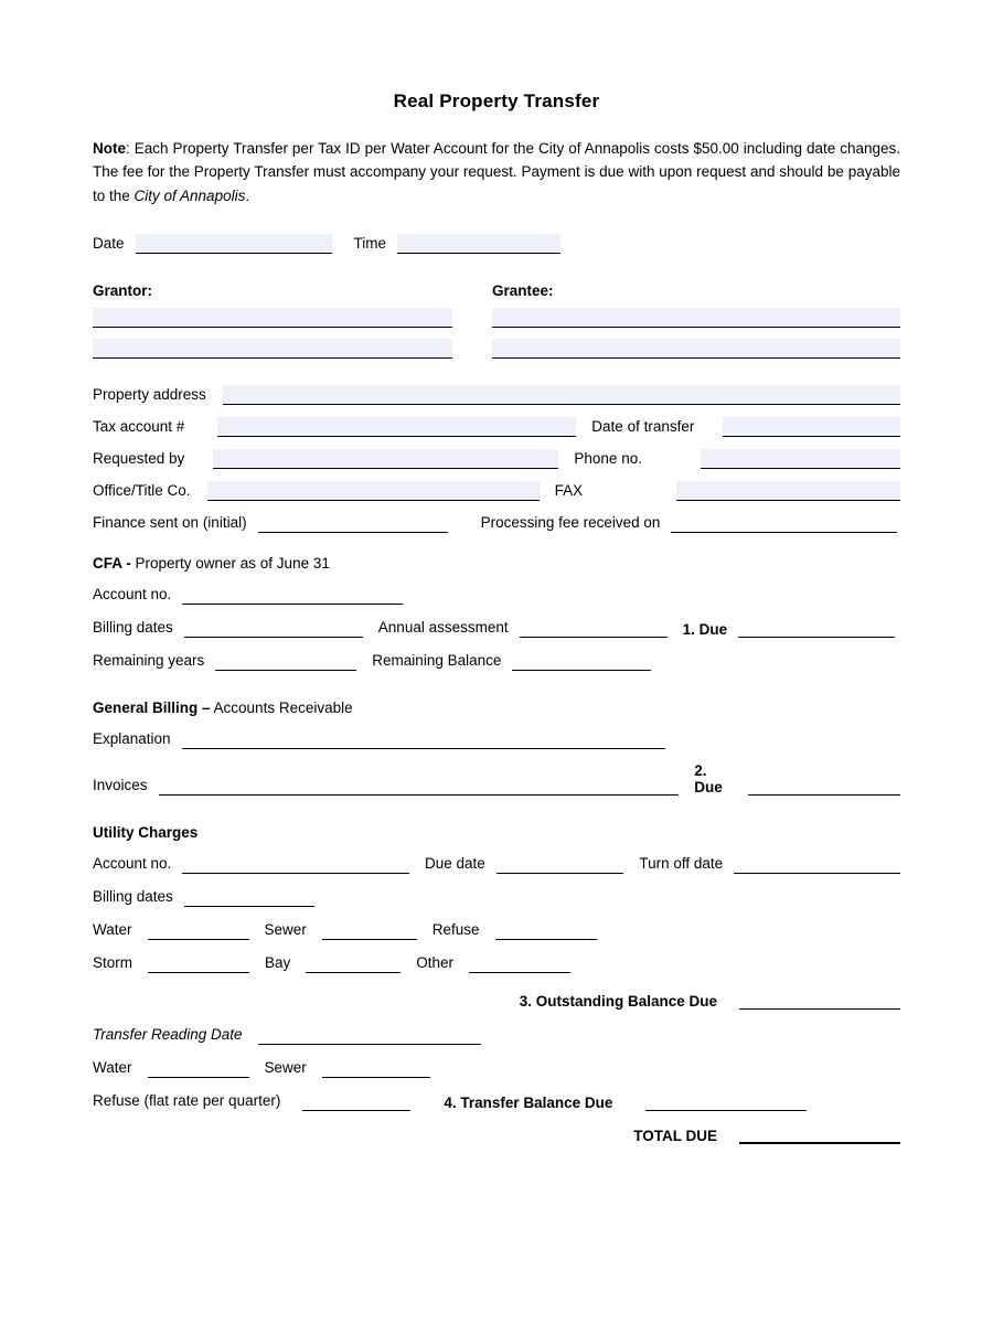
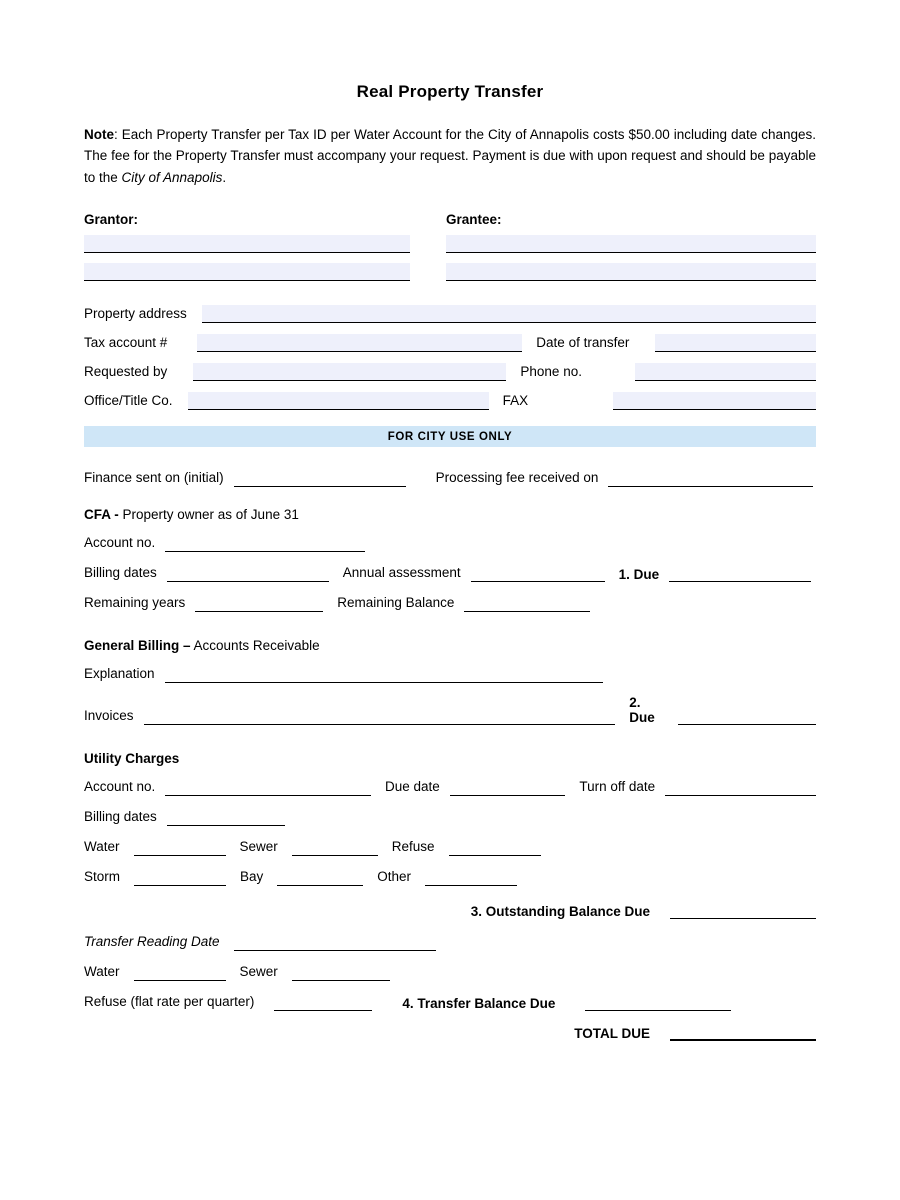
  Real Property Transfer
  Note: Each Property Transfer per Tax ID per Water Account for the City of Annapolis costs $50.00 including date changes. The fee for the Property Transfer must accompany your request. Payment is due with upon request and should be payable to the City of Annapolis.
- Date
- Time
  Grantor:
  Grantee:
  Property address
  Tax account #
  Date of transfer
  Requested by
  Phone no.
  Office/Title Co.
  FAX
+ FOR CITY USE ONLY
  Finance sent on (initial)
  Processing fee received on
  CFA - Property owner as of June 31
  Account no.
  Billing dates
  Annual assessment
  1. Due
  Remaining years
  Remaining Balance
  General Billing – Accounts Receivable
  Explanation
  Invoices
  2. Due
  Utility Charges
  Account no.
  Due date
  Turn off date
  Billing dates
  Water
  Sewer
  Refuse
  Storm
  Bay
  Other
  3. Outstanding Balance Due
  Transfer Reading Date
  Water
  Sewer
  Refuse (flat rate per quarter)
  4. Transfer Balance Due
  TOTAL DUE
